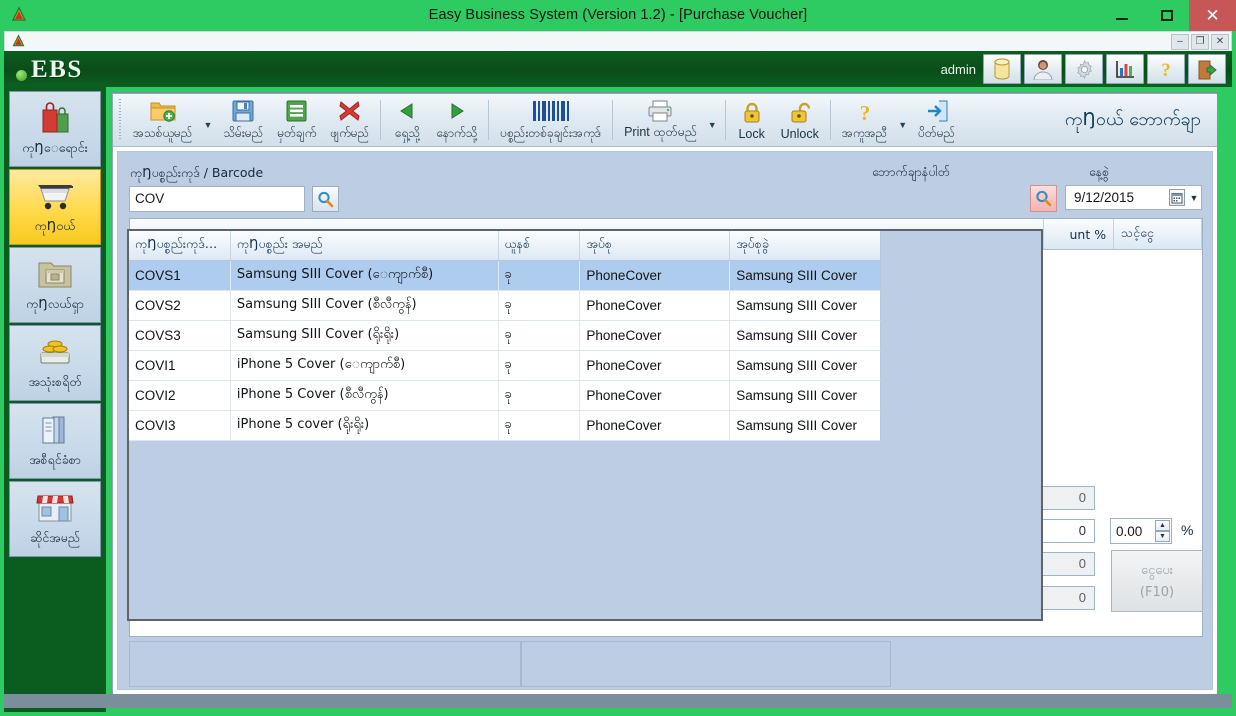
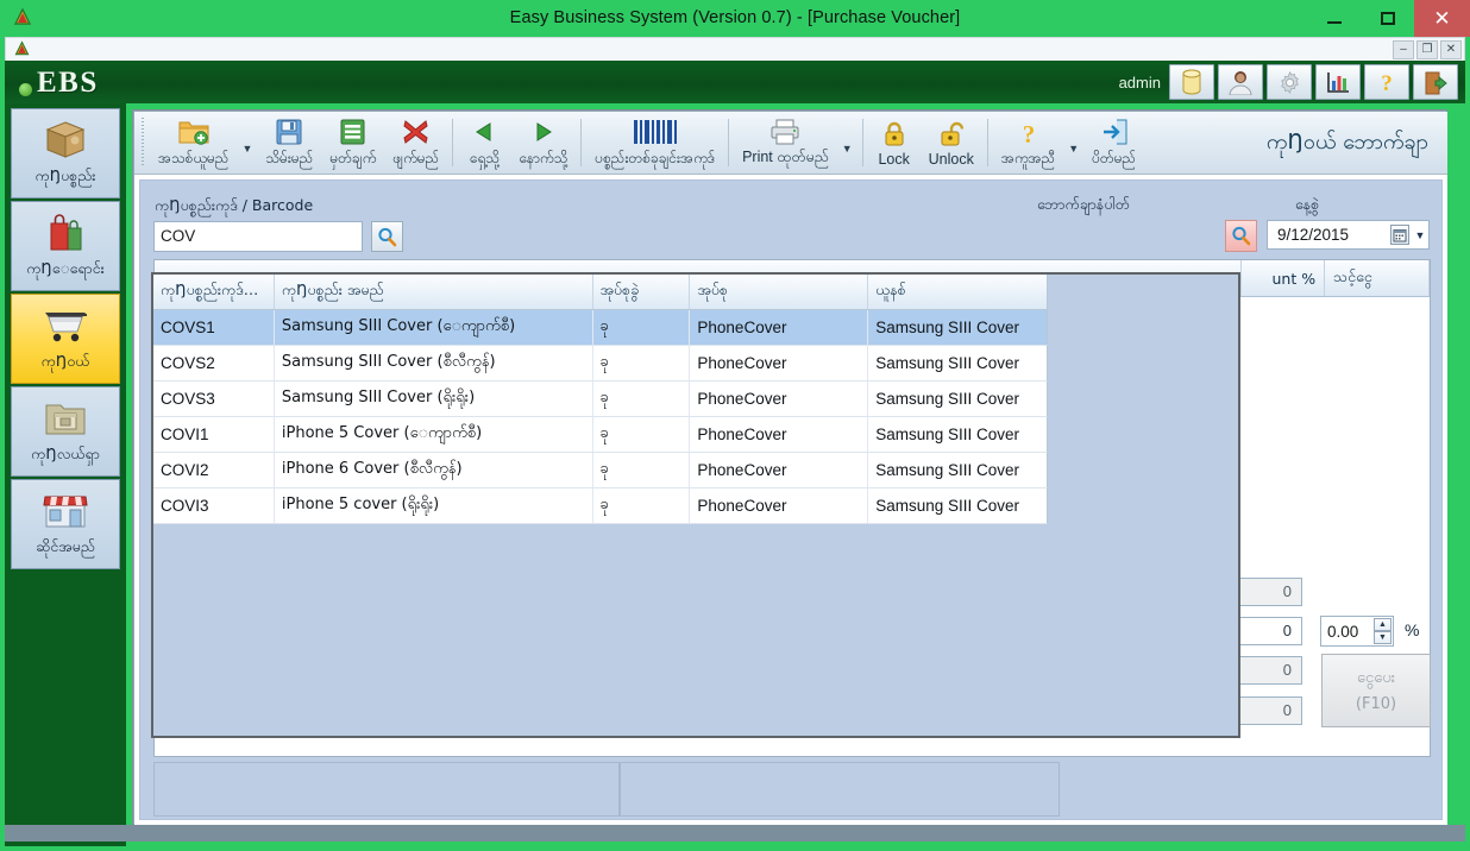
- Easy Business System (Version 1.2) - [Purchase Voucher]
+ Easy Business System (Version 0.7) - [Purchase Voucher]
  ✕
  –
  ❐
  ✕
  EBS
  admin
  ?
+ ကုŊပစ္စည်း
  ကုŊေရောင်း
  ကုŊဝယ်
  ကုŊလယ်ရှာ
- အသုံးစရိတ်
- အစီရင်ခံစာ
  ဆိုင်အမည်
  အသစ်ယူမည်
  ▼
  သိမ်းမည်
  မှတ်ချက်
  ဖျက်မည်
  ရှေ့သို့
  နောက်သို့
  ပစ္စည်းတစ်ခုချင်းအကုဒ်
  Print ထုတ်မည်
  ▼
  Lock
  Unlock
  ?
  အကူအညီ
  ▼
  ပိတ်မည်
  ကုŊဝယ် ဘောက်ချာ
  ကုŊပစ္စည်းကုဒ် / Barcode
  COV
  ဘောက်ချာနံပါတ်
  နေ့စွဲ
  9/12/2015
  ▼
  unt %
  သင့်ငွေ
  0
  0
  0.00
  %
  0
  0
  ငွေပေး
  (F10)
  ကုŊပစ္စည်းကုဒ်…
  ကုŊပစ္စည်း အမည်
- ယူနစ်
+ အုပ်စုခွဲ
  အုပ်စု
- အုပ်စုခွဲ
+ ယူနစ်
  COVS1
  Samsung SIII Cover (ေကျာက်စီ)
  ခု
  PhoneCover
  Samsung SIII Cover
  COVS2
  Samsung SIII Cover (စီလီကွန်)
  ခု
  PhoneCover
  Samsung SIII Cover
  COVS3
  Samsung SIII Cover (ရိုးရိုး)
  ခု
  PhoneCover
  Samsung SIII Cover
  COVI1
  iPhone 5 Cover (ေကျာက်စီ)
  ခု
  PhoneCover
  Samsung SIII Cover
  COVI2
- iPhone 5 Cover (စီလီကွန်)
+ iPhone 6 Cover (စီလီကွန်)
  ခု
  PhoneCover
  Samsung SIII Cover
  COVI3
  iPhone 5 cover (ရိုးရိုး)
  ခု
  PhoneCover
  Samsung SIII Cover
